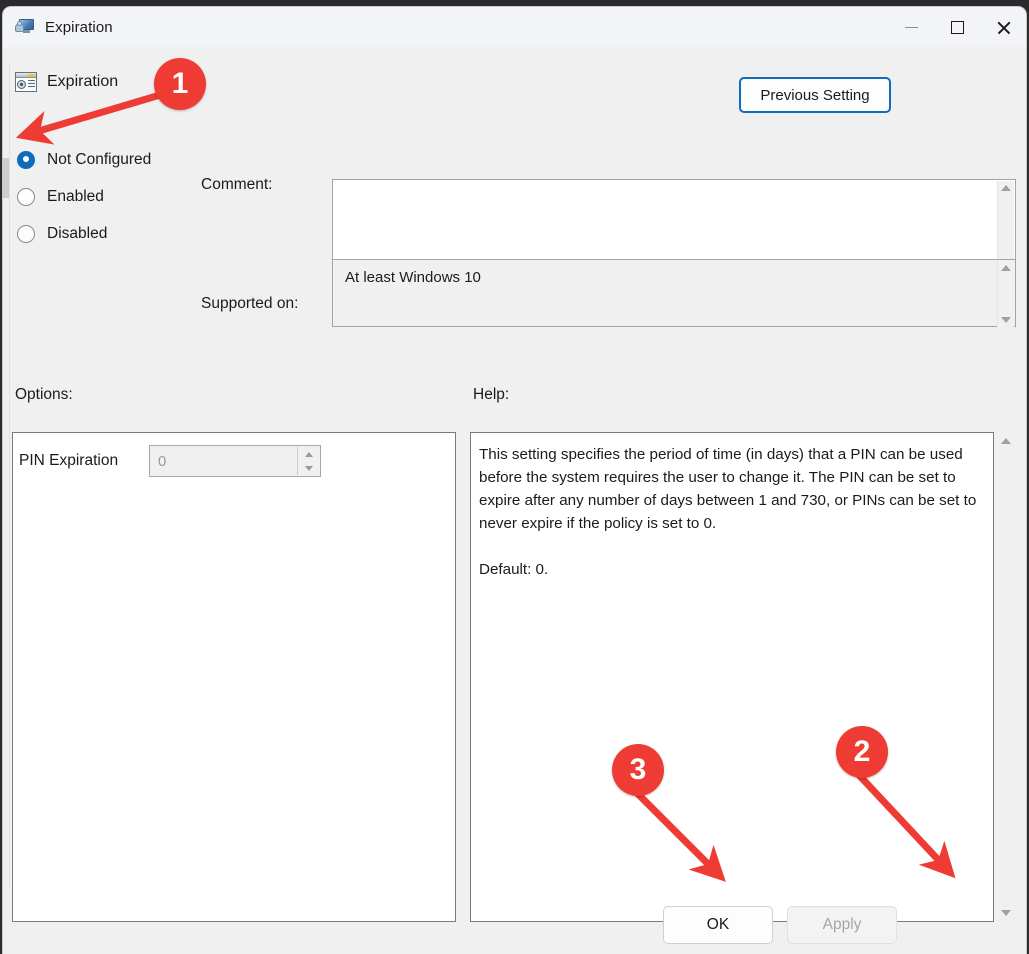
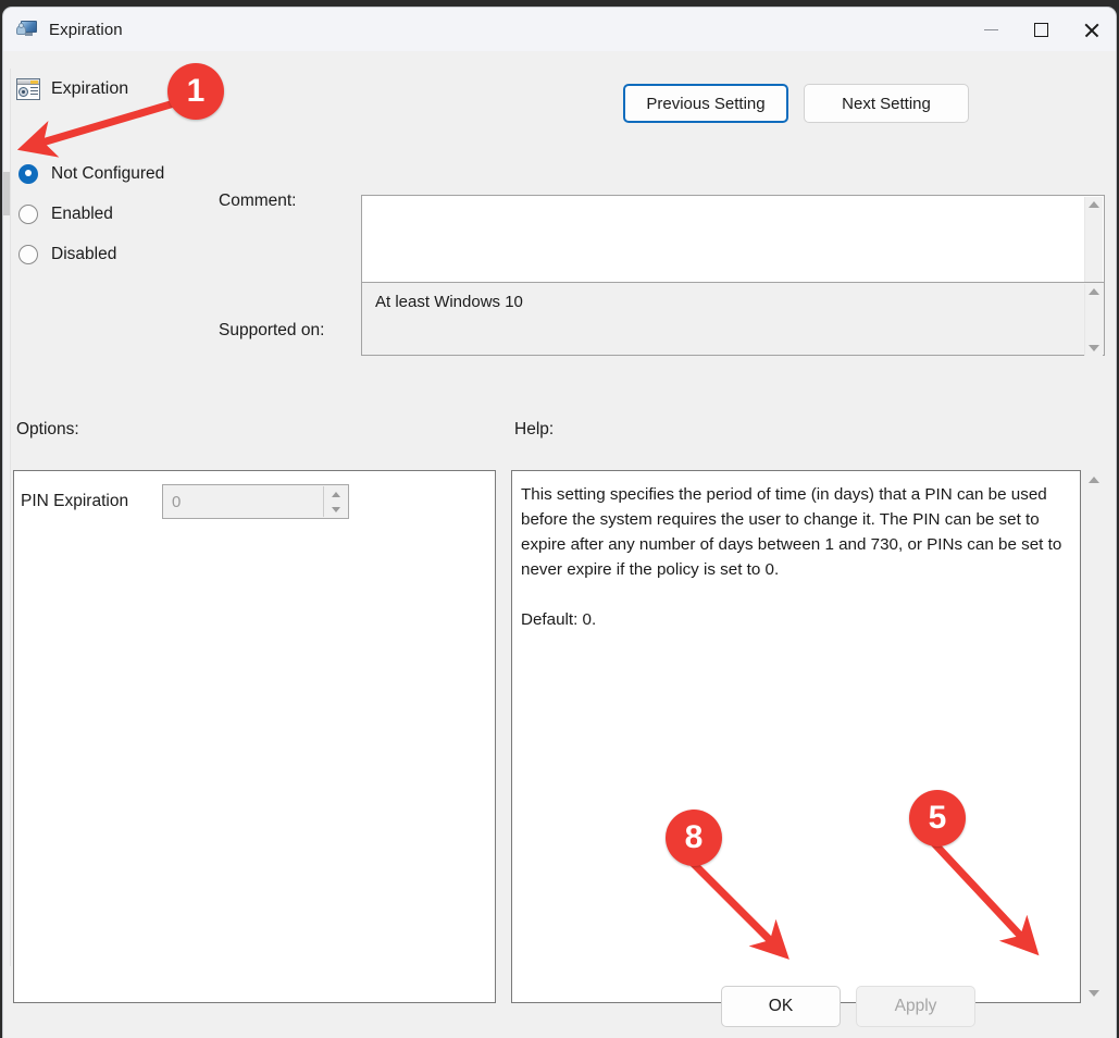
  Expiration
  Expiration
  Previous Setting
+ Next Setting
  Not Configured
  Enabled
  Disabled
  Comment:
  Supported on:
  At least Windows 10
  Options:
  Help:
  PIN Expiration
  0
  This setting specifies the period of time (in days) that a PIN can be used before the system requires the user to change it. The PIN can be set to expire after any number of days between 1 and 730, or PINs can be set to never expire if the policy is set to 0.
  Default: 0.
  OK
  Apply
  1
- 2
+ 5
- 3
+ 8
